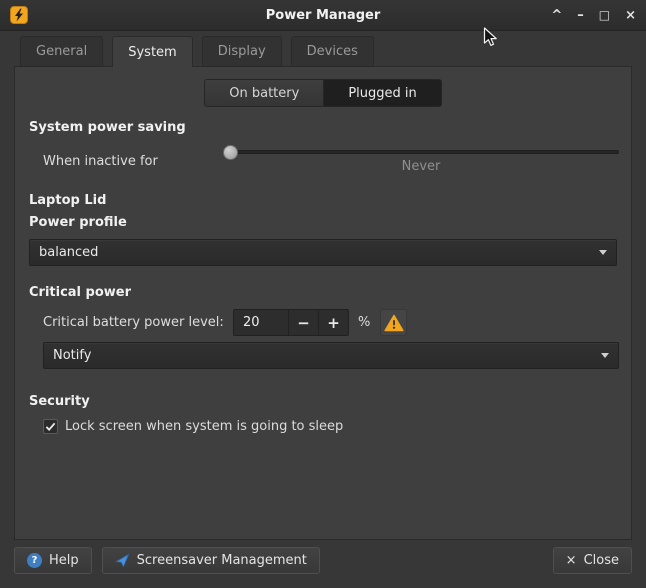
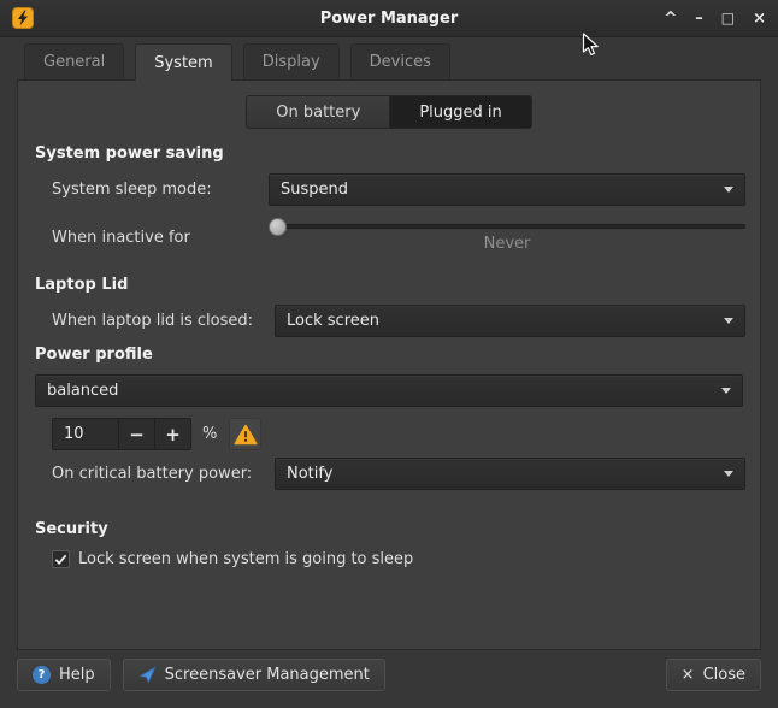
  Power Manager
  ^
  –
  □
  ×
  General
  System
  Display
  Devices
  On battery
  Plugged in
  System power saving
+ System sleep mode:
+ Suspend
  When inactive for
  Never
  Laptop Lid
+ When laptop lid is closed:
+ Lock screen
  Power profile
  balanced
- Critical power
- Critical battery power level:
- 20
+ 10
  −
  +
  %
+ On critical battery power:
  Notify
  Security
  Lock screen when system is going to sleep
  ?
  Help
  Screensaver Management
  ×
  Close
